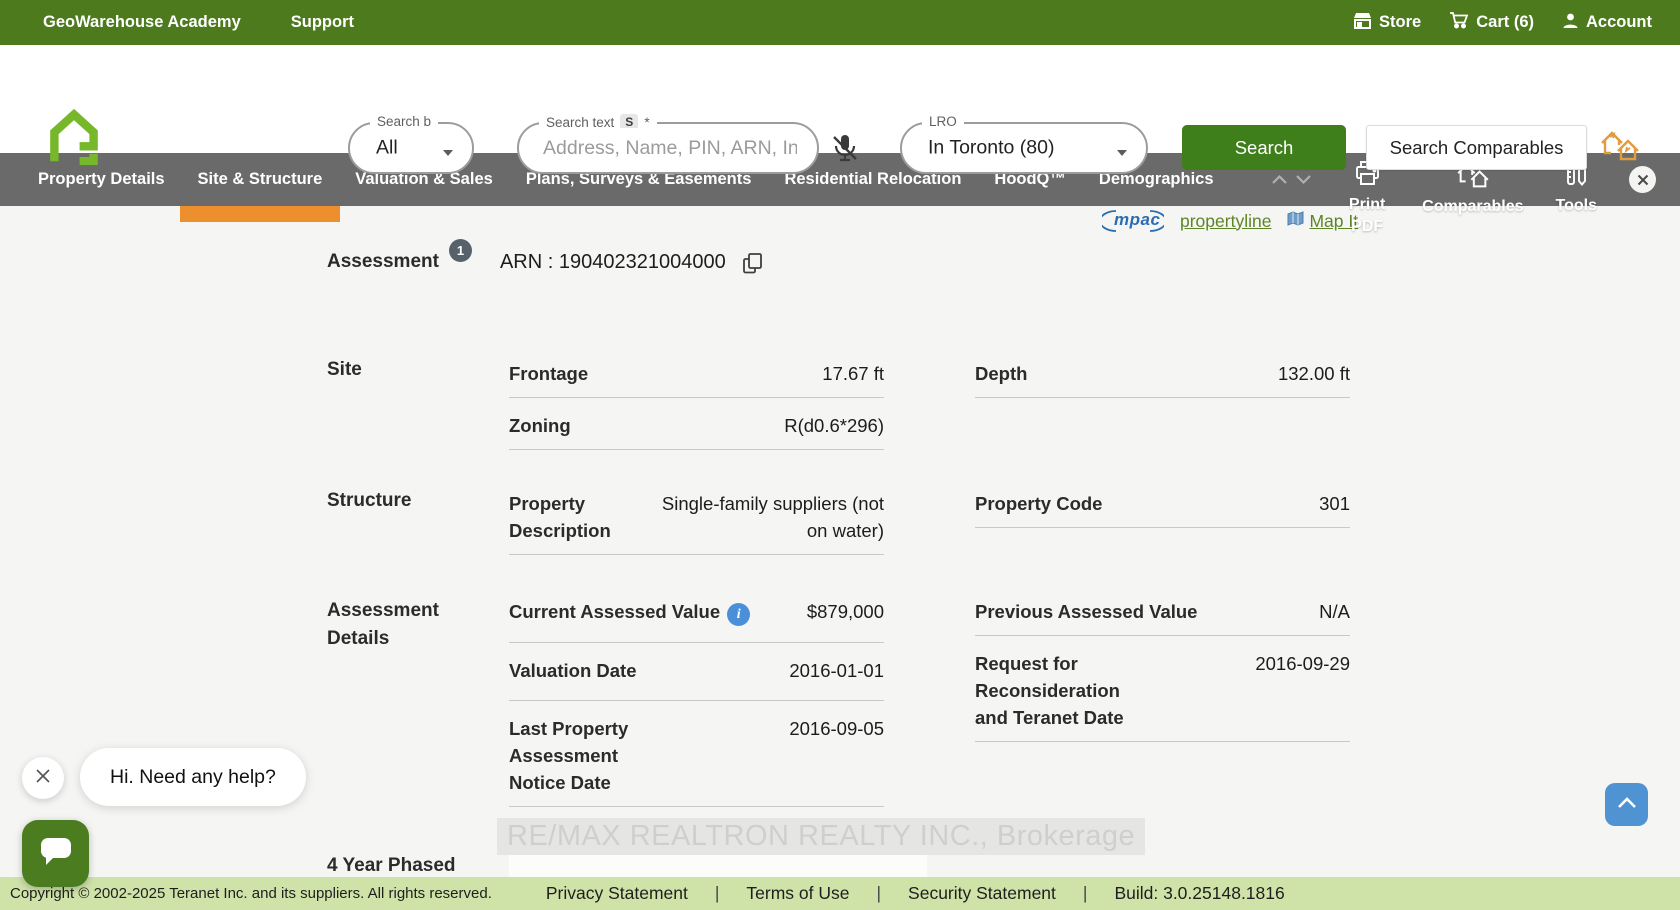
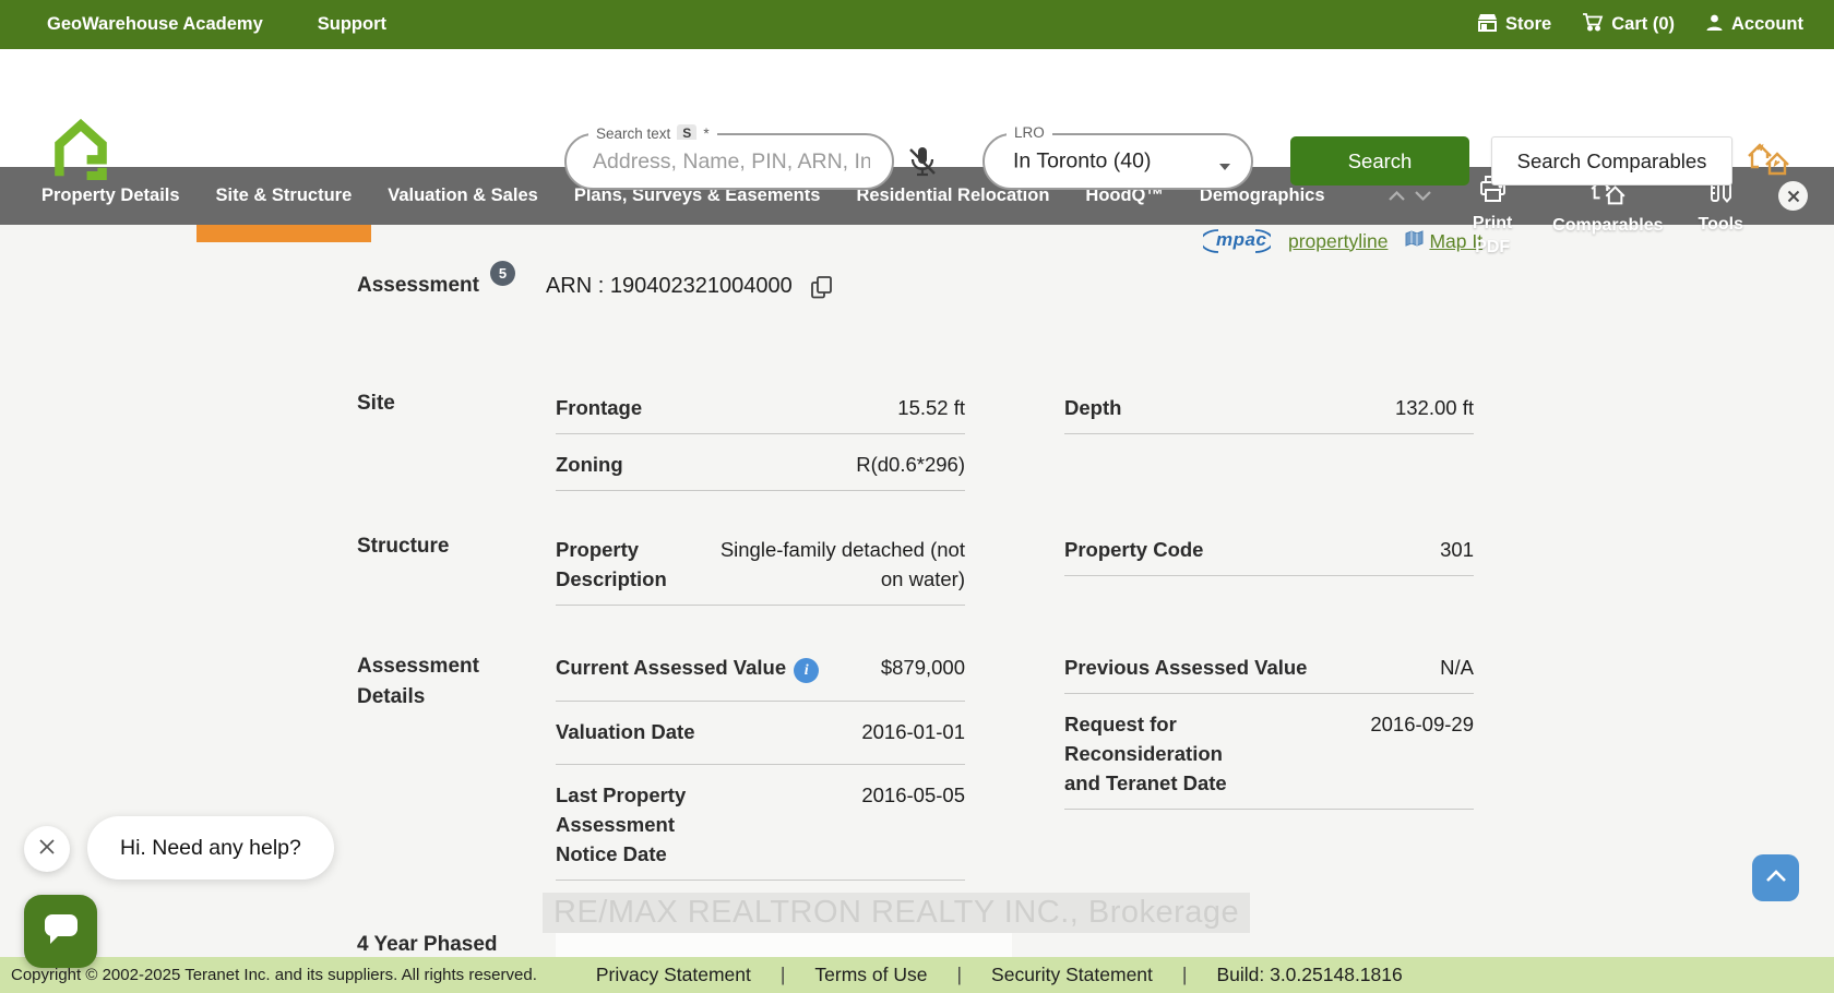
  GeoWarehouse Academy
  Support
  Store
- Cart (6)
+ Cart (0)
  Account
- Search b
- All
  Search text
  S
  *
  Address, Name, PIN, ARN, In
  LRO
- In Toronto (80)
+ In Toronto (40)
  Search
  Search Comparables
  Property Details
  Site & Structure
  Valuation & Sales
  Plans, Surveys & Easements
  Residential Relocation
  HoodQ™
  Demographics
  Print PDF
  Comparables
  Tools
  mpac
  propertyline
  Map It
  Assessment
- 1
+ 5
  ARN : 190402321004000
  Site
  Frontage
- 17.67 ft
+ 15.52 ft
  Zoning
  R(d0.6*296)
  Depth
  132.00 ft
  Structure
  Property Description
- Single-family suppliers (not on water)
+ Single-family detached (not on water)
  Property Code
  301
  Assessment Details
  Current Assessed Value
  $879,000
  Valuation Date
  2016-01-01
  Last Property Assessment Notice Date
- 2016-09-05
+ 2016-05-05
  Previous Assessed Value
  N/A
  Request for Reconsideration and Teranet Date
  2016-09-29
  4 Year Phased
  Hi. Need any help?
  Copyright © 2002-2025 Teranet Inc. and its suppliers. All rights reserved.
  Privacy Statement
  |
  Terms of Use
  |
  Security Statement
  |
  Build: 3.0.25148.1816
